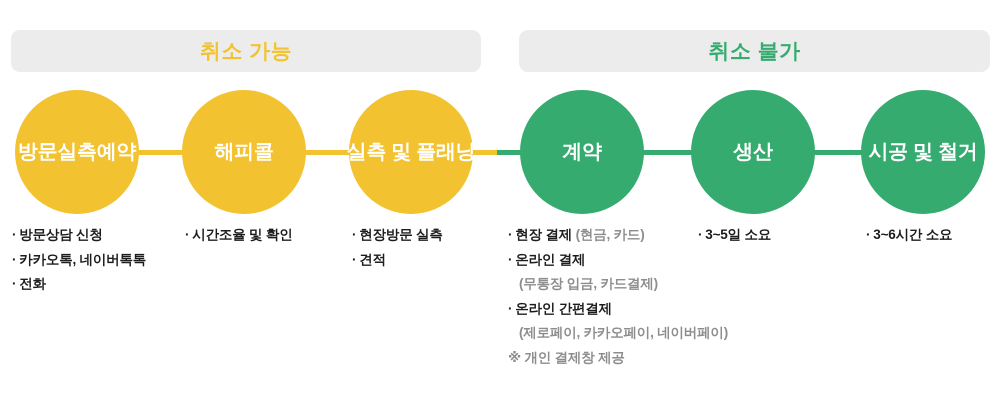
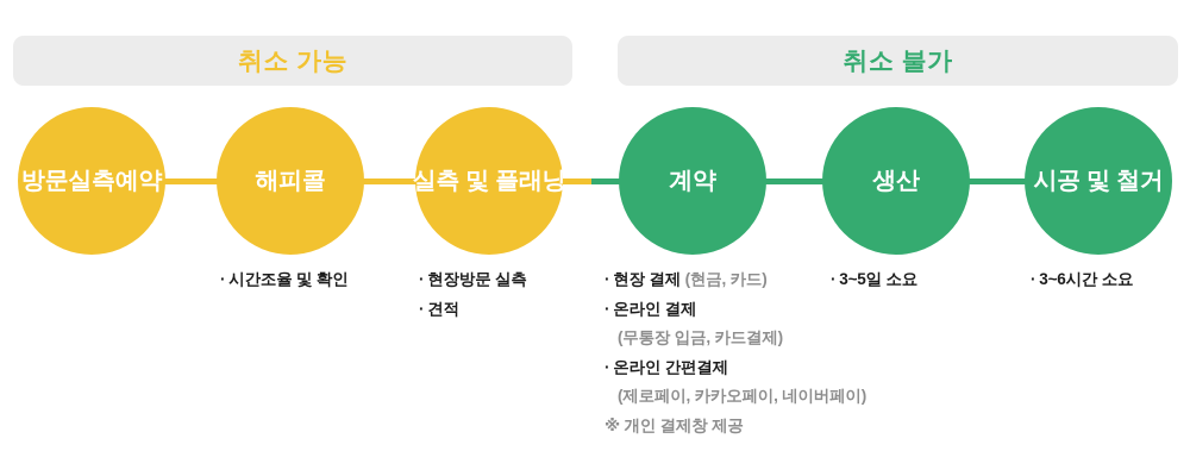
  취소 가능
  취소 불가
  방문실측예약
  해피콜
  실측 및 플래닝
  계약
  생산
  시공 및 철거
- · 방문상담 신청
- · 카카오톡, 네이버톡톡
- · 전화
  · 시간조율 및 확인
  · 현장방문 실측
  · 견적
  · 현장 결제 (현금, 카드)
  · 온라인 결제
  (무통장 입금, 카드결제)
  · 온라인 간편결제
  (제로페이, 카카오페이, 네이버페이)
  ※ 개인 결제창 제공
  · 3~5일 소요
  · 3~6시간 소요
